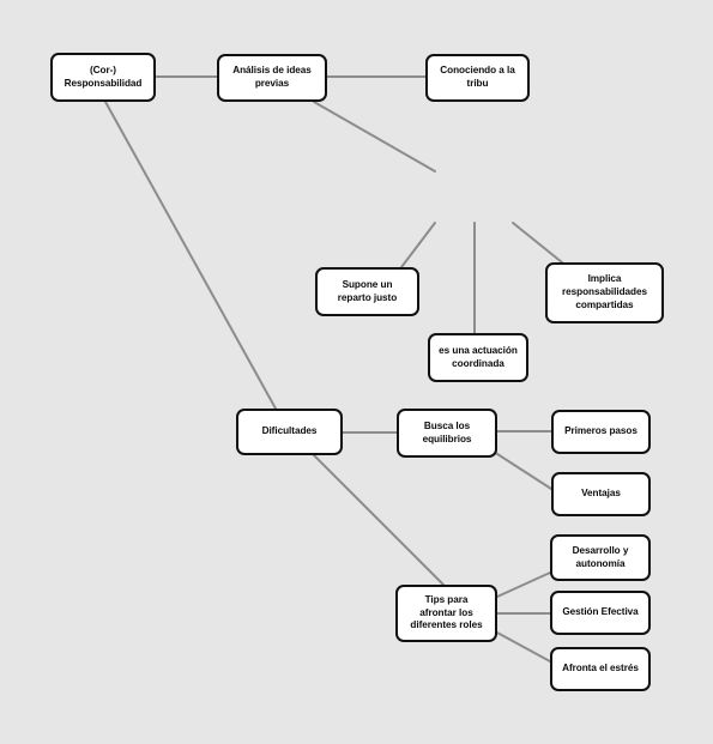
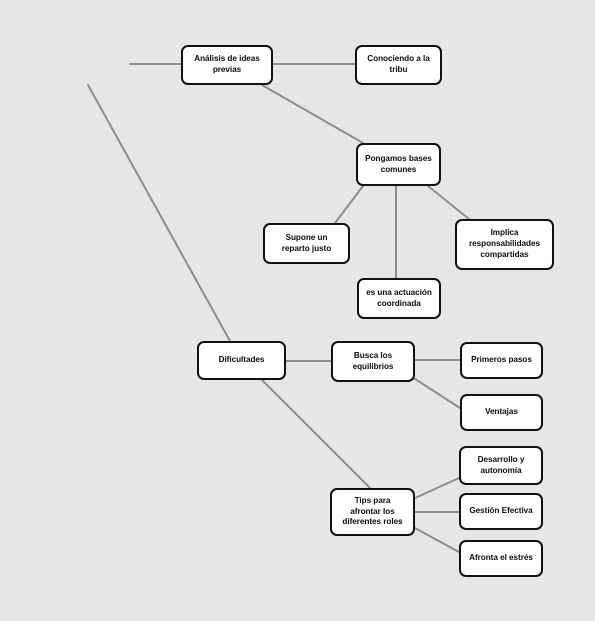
- (Cor-)
- Responsabilidad
  Análisis de ideas
  previas
  Conociendo a la
  tribu
+ Pongamos bases
+ comunes
  Supone un
  reparto justo
  Implica
  responsabilidades
  compartidas
  es una actuación
  coordinada
  Dificultades
  Busca los
  equilibrios
  Primeros pasos
  Ventajas
  Desarrollo y
  autonomía
  Gestión Efectiva
  Afronta el estrés
  Tips para
  afrontar los
  diferentes roles
